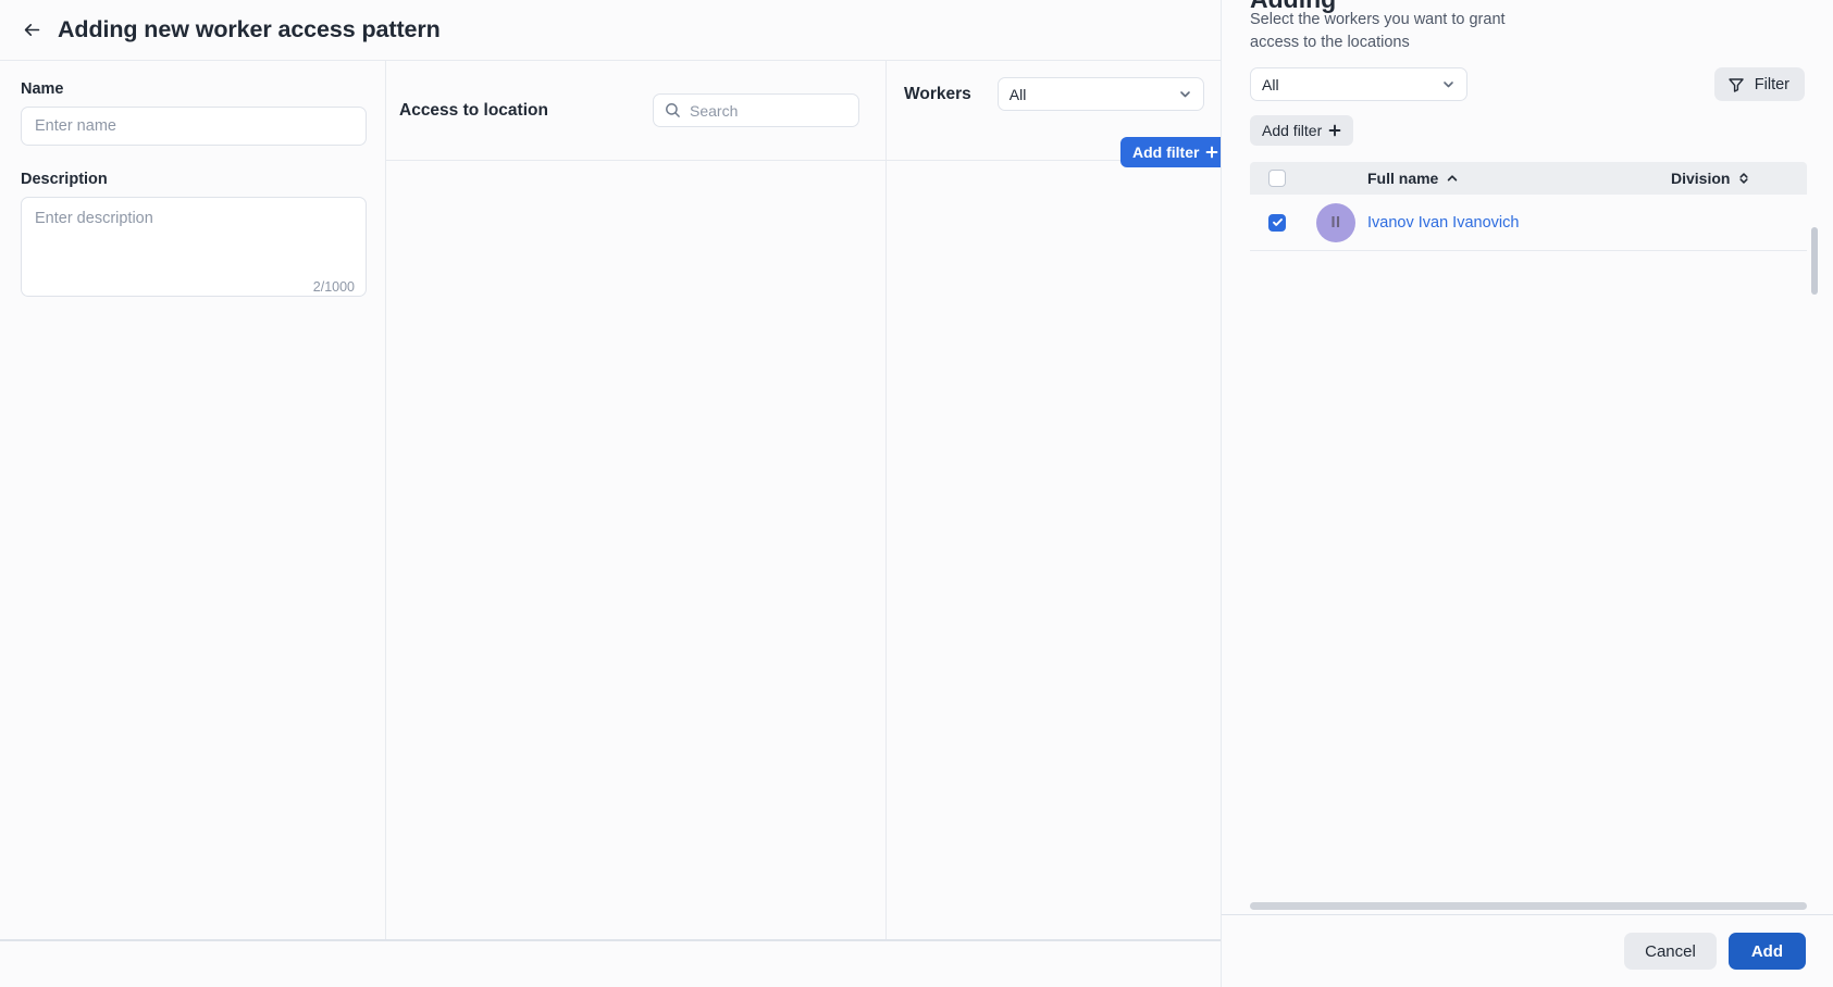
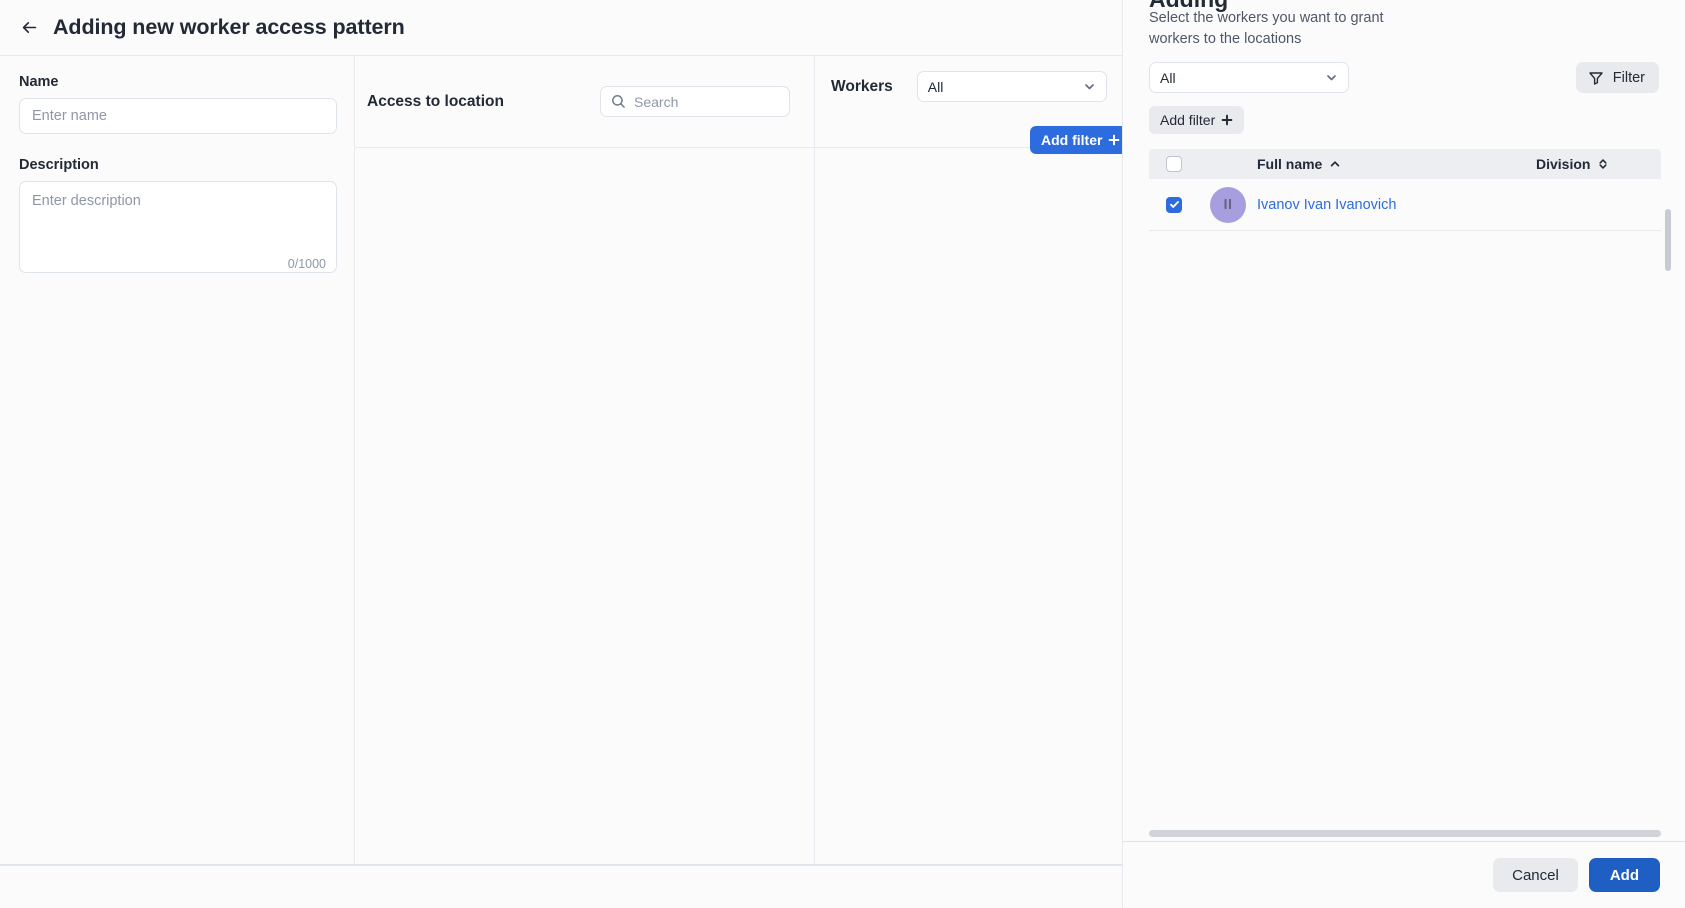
  Adding new worker access pattern
  Name
  Enter name
  Description
  Enter description
- 2/1000
+ 0/1000
  Access to location
  Search
  Workers
  All
  Add filter
- Select the workers you want to grant access to the locations
+ Select the workers you want to grant workers to the locations
  All
  Filter
  Add filter
  Full name
  Division
  II
  Ivanov Ivan Ivanovich
  Cancel
  Add
